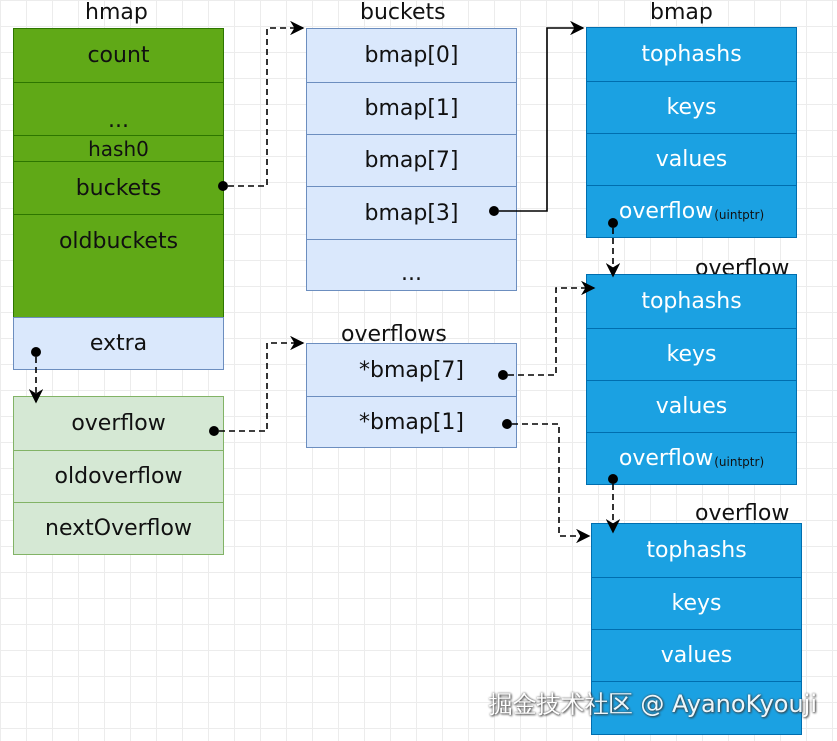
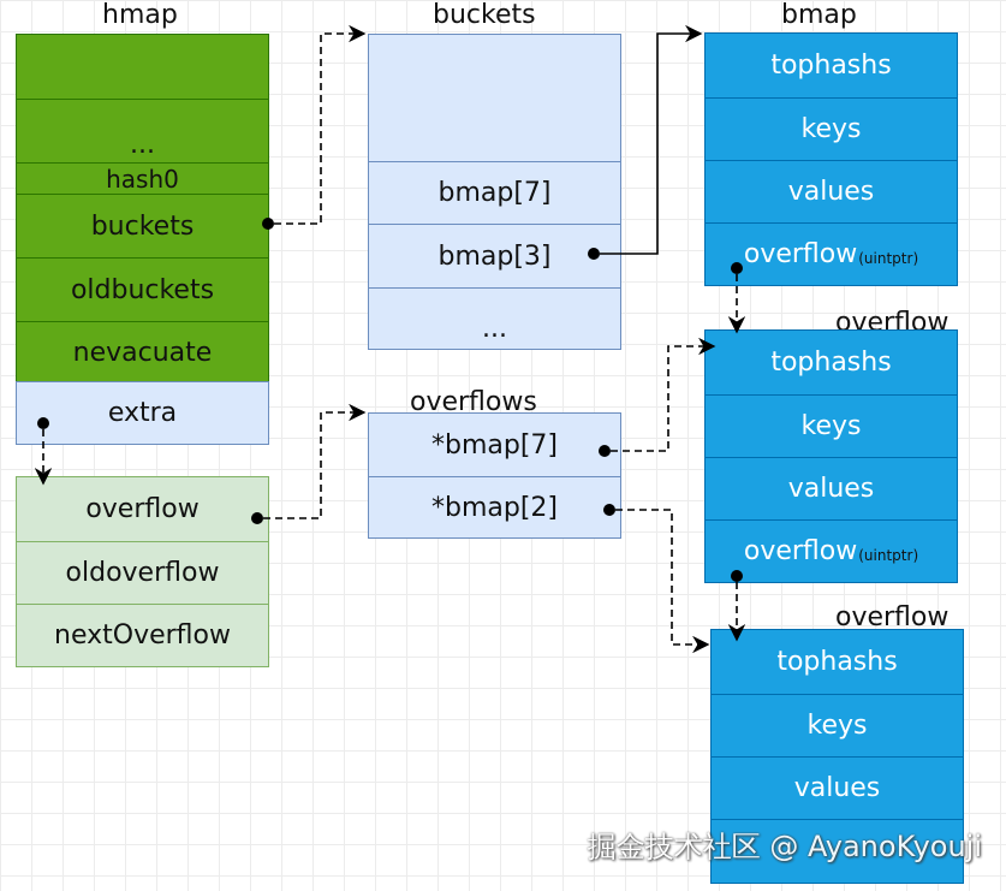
  hmap
- count
  ...
  hash0
  buckets
  oldbuckets
+ nevacuate
  extra
  overflow
  oldoverflow
  nextOverflow
  buckets
- bmap[0]
- bmap[1]
  bmap[7]
  bmap[3]
  ...
  overflows
  *bmap[7]
- *bmap[1]
+ *bmap[2]
  bmap
  tophashs
  keys
  values
  overflow
  (uintptr)
  overflow
  tophashs
  keys
  values
  overflow
  (uintptr)
  overflow
  tophashs
  keys
  values
  掘金技术社区 @ AyanoKyouji
